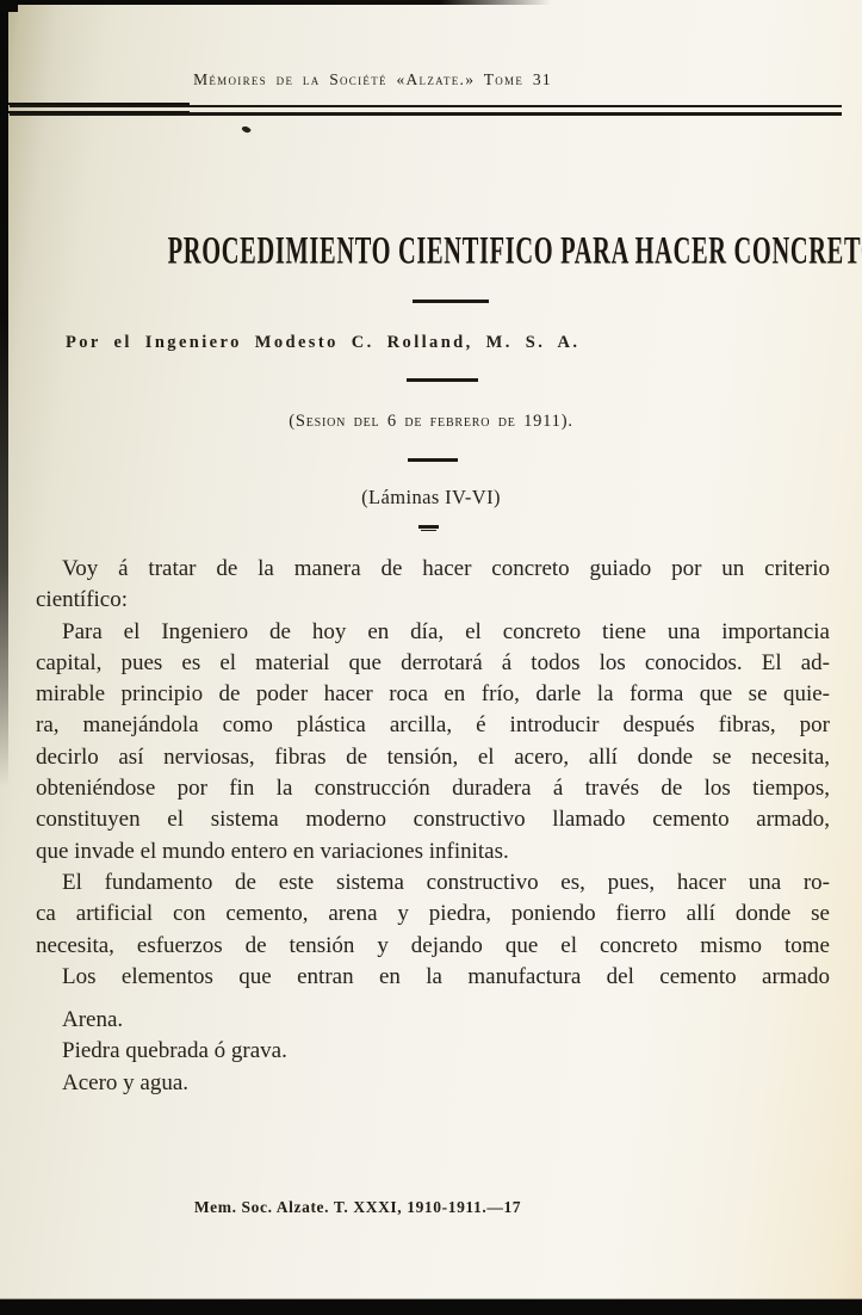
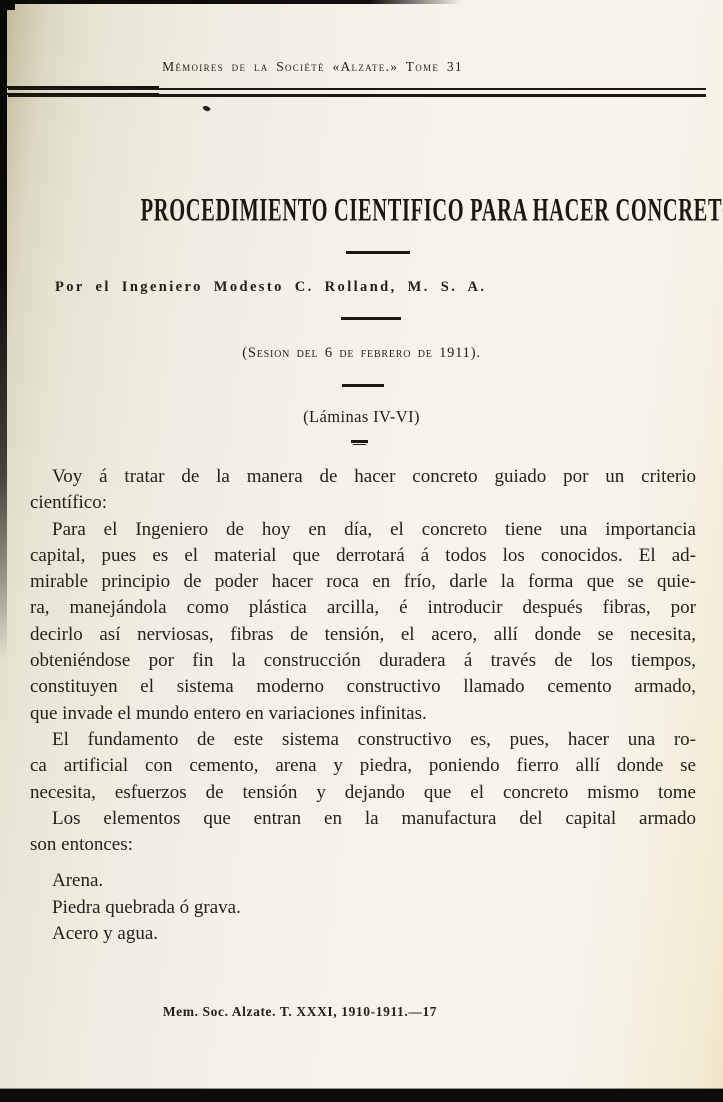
  Mémoires de la Société «Alzate.» Tome 31
  PROCEDIMIENTO CIENTIFICO PARA HACER CONCRET
  Por el Ingeniero Modesto C. Rolland, M. S. A.
  (Sesion del 6 de febrero de 1911).
  (Láminas IV-VI)
  Voy á tratar de la manera de hacer concreto guiado por un criterio
  científico:
  Para el Ingeniero de hoy en día, el concreto tiene una importancia
  capital, pues es el material que derrotará á todos los conocidos. El ad-
  mirable principio de poder hacer roca en frío, darle la forma que se quie-
  ra, manejándola como plástica arcilla, é introducir después fibras, por
  decirlo así nerviosas, fibras de tensión, el acero, allí donde se necesita,
  obteniéndose por fin la construcción duradera á través de los tiempos,
  constituyen el sistema moderno constructivo llamado cemento armado,
  que invade el mundo entero en variaciones infinitas.
  El fundamento de este sistema constructivo es, pues, hacer una ro-
  ca artificial con cemento, arena y piedra, poniendo fierro allí donde se
  necesita, esfuerzos de tensión y dejando que el concreto mismo tome
- Los elementos que entran en la manufactura del cemento armado
+ Los elementos que entran en la manufactura del capital armado
+ son entonces:
  Arena.
  Piedra quebrada ó grava.
  Acero y agua.
  Mem. Soc. Alzate. T. XXXI, 1910-1911.—17
